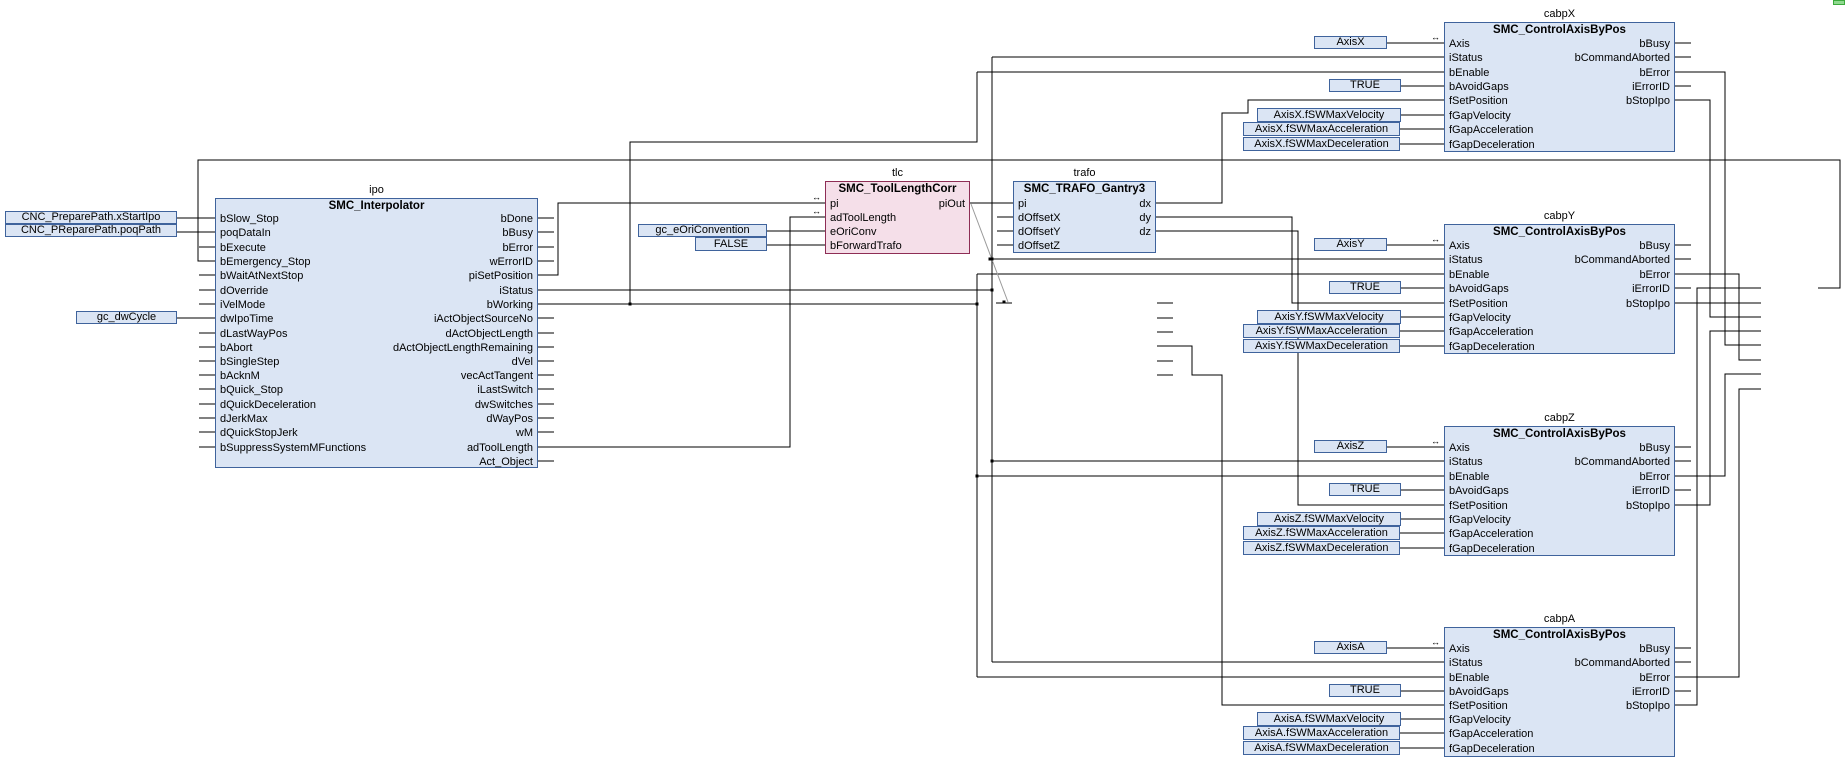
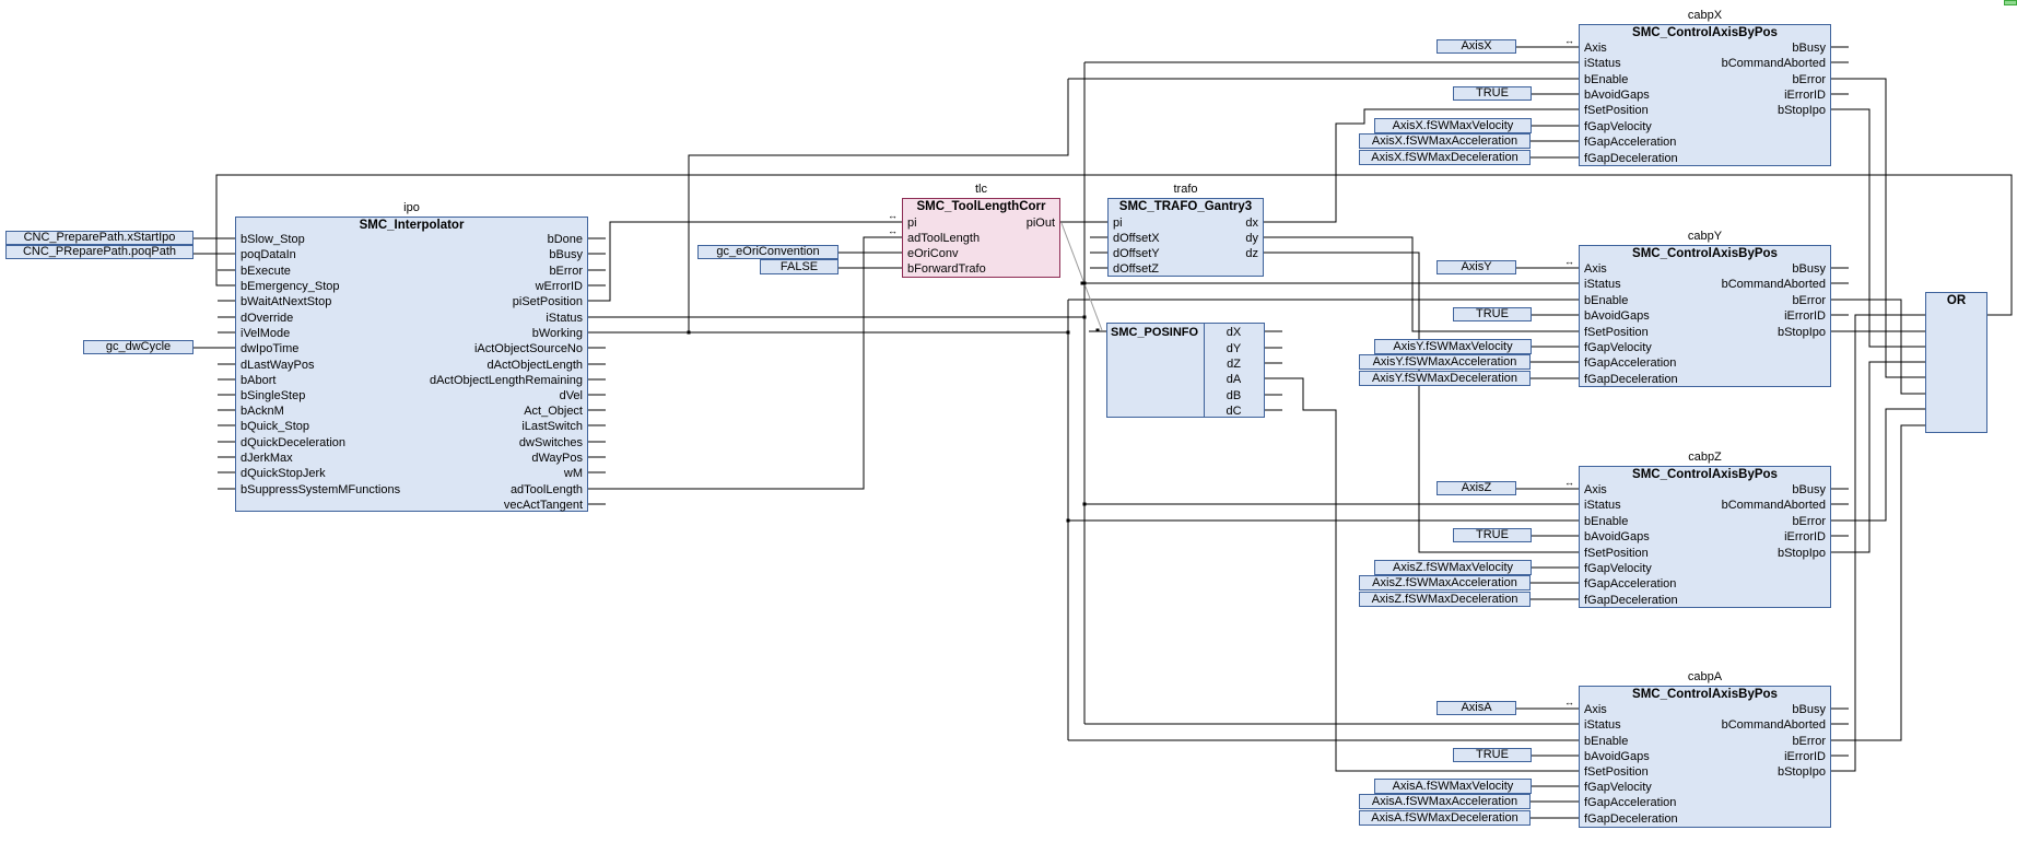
  ipo
  SMC_Interpolator
  bSlow_Stop
  poqDataIn
  bExecute
  bEmergency_Stop
  bWaitAtNextStop
  dOverride
  iVelMode
  dwIpoTime
  dLastWayPos
  bAbort
  bSingleStep
  bAcknM
  bQuick_Stop
  dQuickDeceleration
  dJerkMax
  dQuickStopJerk
  bSuppressSystemMFunctions
  bDone
  bBusy
  bError
  wErrorID
  piSetPosition
  iStatus
  bWorking
  iActObjectSourceNo
  dActObjectLength
  dActObjectLengthRemaining
  dVel
- vecActTangent
+ Act_Object
  iLastSwitch
  dwSwitches
  dWayPos
  wM
  adToolLength
- Act_Object
+ vecActTangent
  tlc
  ↔
  ↔
  SMC_ToolLengthCorr
  pi
  adToolLength
  eOriConv
  bForwardTrafo
  piOut
  trafo
  SMC_TRAFO_Gantry3
  pi
  dOffsetX
  dOffsetY
  dOffsetZ
  dx
  dy
  dz
+ SMC_POSINFO
+ dX
+ dY
+ dZ
+ dA
+ dB
+ dC
  cabpX
  ↔
  SMC_ControlAxisByPos
  Axis
  iStatus
  bEnable
  bAvoidGaps
  fSetPosition
  fGapVelocity
  fGapAcceleration
  fGapDeceleration
  bBusy
  bCommandAborted
  bError
  iErrorID
  bStopIpo
  cabpY
  ↔
  SMC_ControlAxisByPos
  Axis
  iStatus
  bEnable
  bAvoidGaps
  fSetPosition
  fGapVelocity
  fGapAcceleration
  fGapDeceleration
  bBusy
  bCommandAborted
  bError
  iErrorID
  bStopIpo
  cabpZ
  ↔
  SMC_ControlAxisByPos
  Axis
  iStatus
  bEnable
  bAvoidGaps
  fSetPosition
  fGapVelocity
  fGapAcceleration
  fGapDeceleration
  bBusy
  bCommandAborted
  bError
  iErrorID
  bStopIpo
  cabpA
  ↔
  SMC_ControlAxisByPos
  Axis
  iStatus
  bEnable
  bAvoidGaps
  fSetPosition
  fGapVelocity
  fGapAcceleration
  fGapDeceleration
  bBusy
  bCommandAborted
  bError
  iErrorID
  bStopIpo
+ OR
  CNC_PreparePath.xStartIpo
  CNC_PReparePath.poqPath
  gc_dwCycle
  gc_eOriConvention
  FALSE
  AxisX
  TRUE
  AxisX.fSWMaxVelocity
  AxisX.fSWMaxAcceleration
  AxisX.fSWMaxDeceleration
  AxisY
  TRUE
  AxisY.fSWMaxVelocity
  AxisY.fSWMaxAcceleration
  AxisY.fSWMaxDeceleration
  AxisZ
  TRUE
  AxisZ.fSWMaxVelocity
  AxisZ.fSWMaxAcceleration
  AxisZ.fSWMaxDeceleration
  AxisA
  TRUE
  AxisA.fSWMaxVelocity
  AxisA.fSWMaxAcceleration
  AxisA.fSWMaxDeceleration
